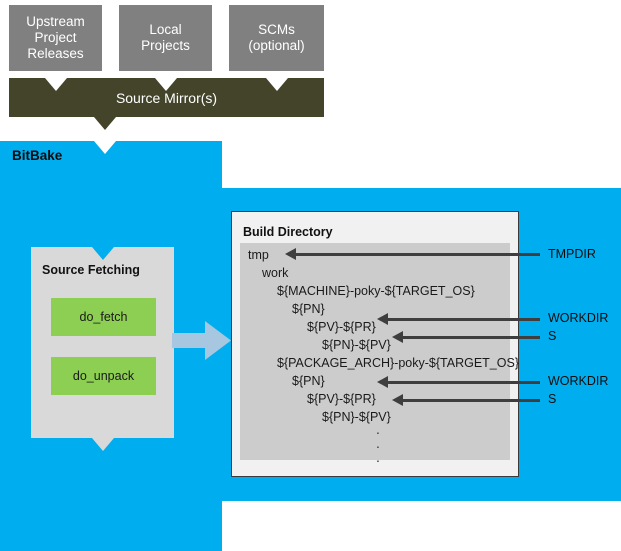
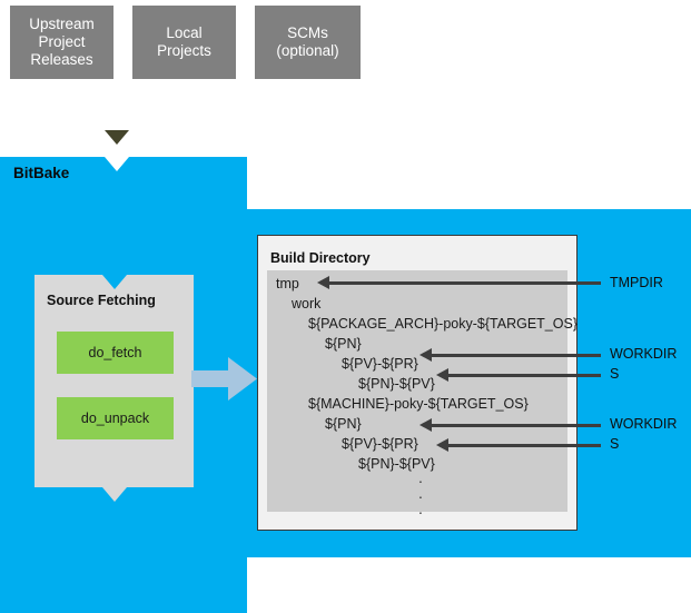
  Upstream
  Project
  Releases
  Local
  Projects
  SCMs
  (optional)
- Source Mirror(s)
  BitBake
  Source Fetching
  do_fetch
  do_unpack
  Build Directory
  tmp
  work
- ${MACHINE}-poky-${TARGET_OS}
+ ${PACKAGE_ARCH}-poky-${TARGET_OS}
  ${PN}
  ${PV}-${PR}
  ${PN}-${PV}
- ${PACKAGE_ARCH}-poky-${TARGET_OS}
+ ${MACHINE}-poky-${TARGET_OS}
  ${PN}
  ${PV}-${PR}
  ${PN}-${PV}
  .
  .
  .
  TMPDIR
  WORKDIR
  S
  WORKDIR
  S
